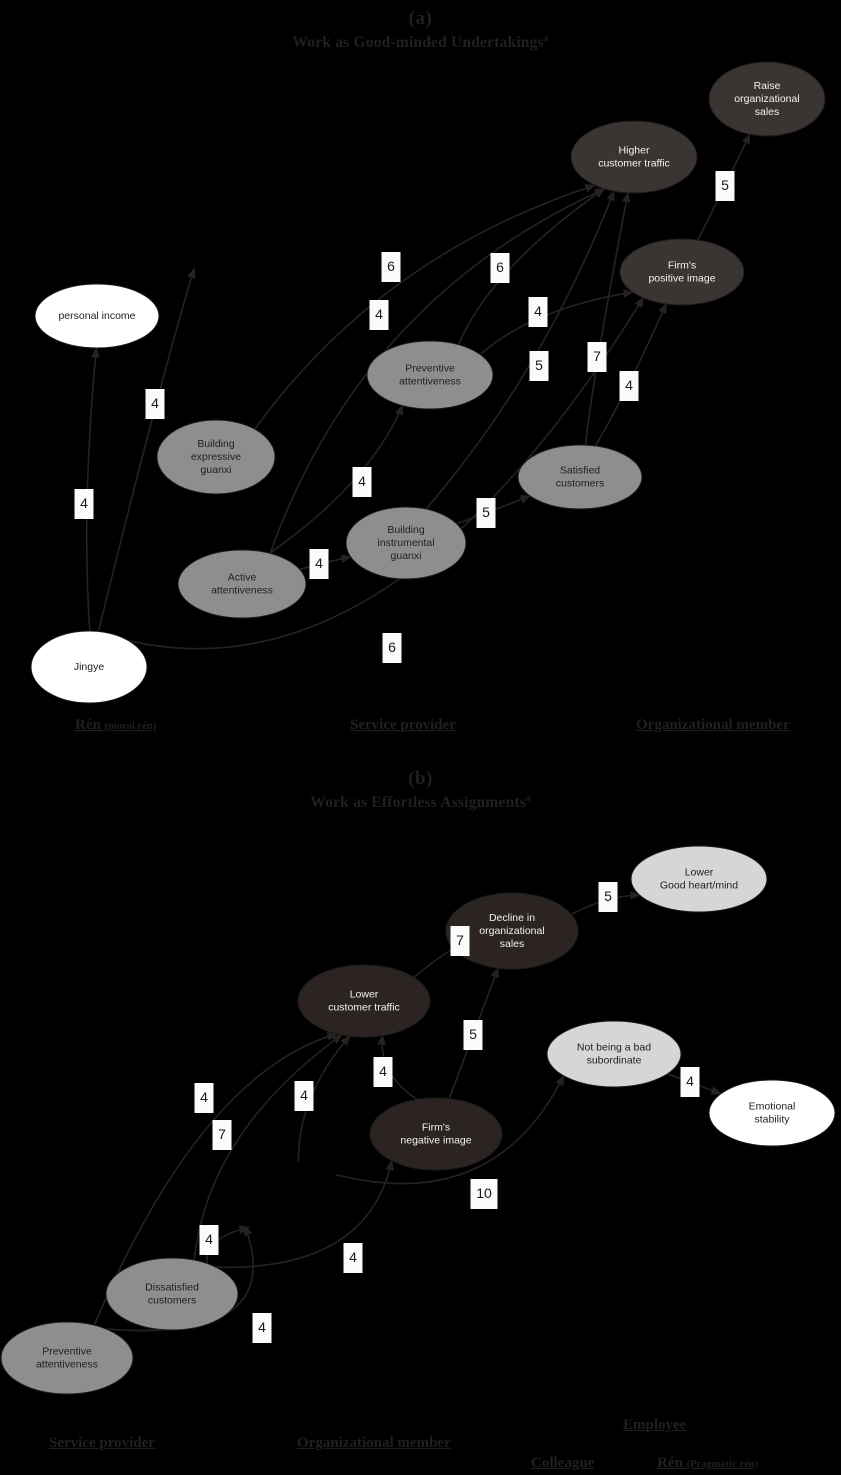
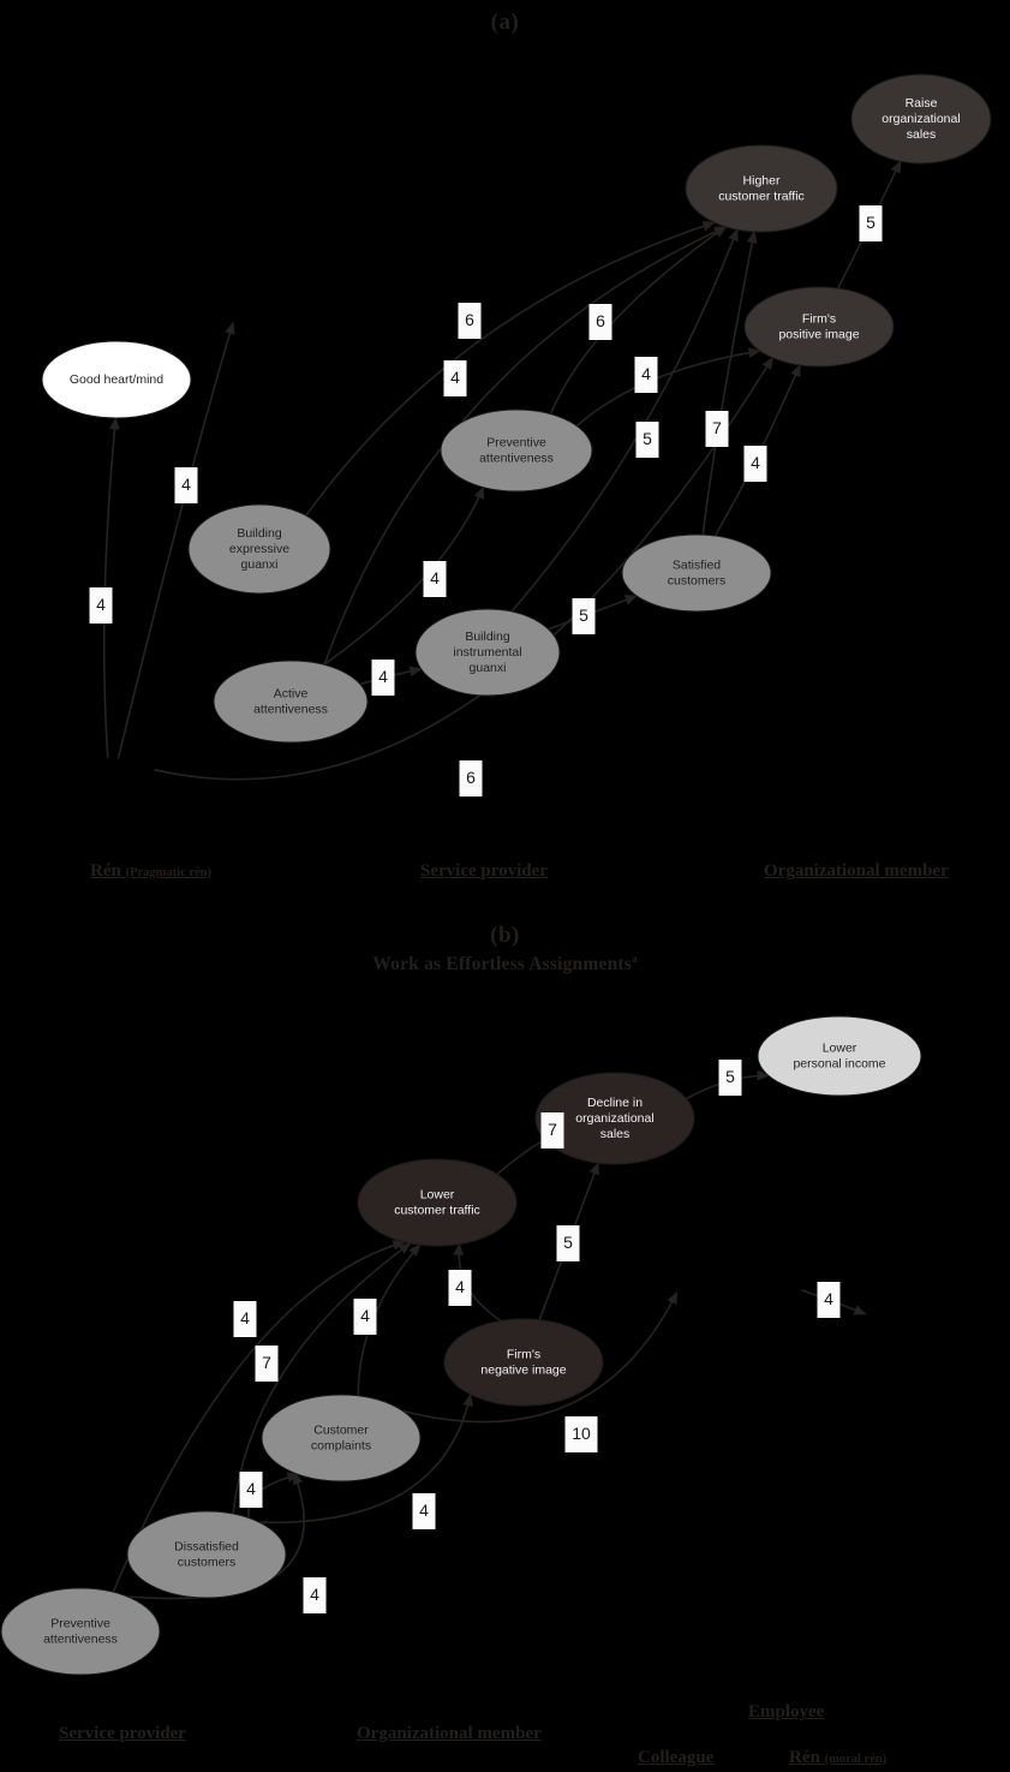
  (a)
- Work as Good-minded Undertakingsa
- personal income
+ Good heart/mind
- Jingye
  Building
  expressive
  guanxi
  Active
  attentiveness
  Building
  instrumental
  guanxi
  Preventive
  attentiveness
  Satisfied
  customers
  Higher
  customer traffic
  Firm's
  positive image
  Raise
  organizational
  sales
  4
  4
  6
  4
  6
  4
  4
  5
  4
  5
  7
  4
  5
  6
- Rén (moral rén)
+ Rén (Pragmatic rén)
  Service provider
  Organizational member
  (b)
  Work as Effortless Assignmentsa
  Preventive
  attentiveness
  Dissatisfied
  customers
+ Customer
+ complaints
  Firm's
  negative image
  Lower
  customer traffic
  Decline in
  organizational
  sales
  Lower
- Good heart/mind
+ personal income
- Not being a bad
- subordinate
- Emotional
- stability
  4
  7
  4
  4
  7
  5
  5
  4
  4
  4
  10
  4
  Service provider
  Organizational member
  Employee
  Colleague
- Rén (Pragmatic rén)
+ Rén (moral rén)
